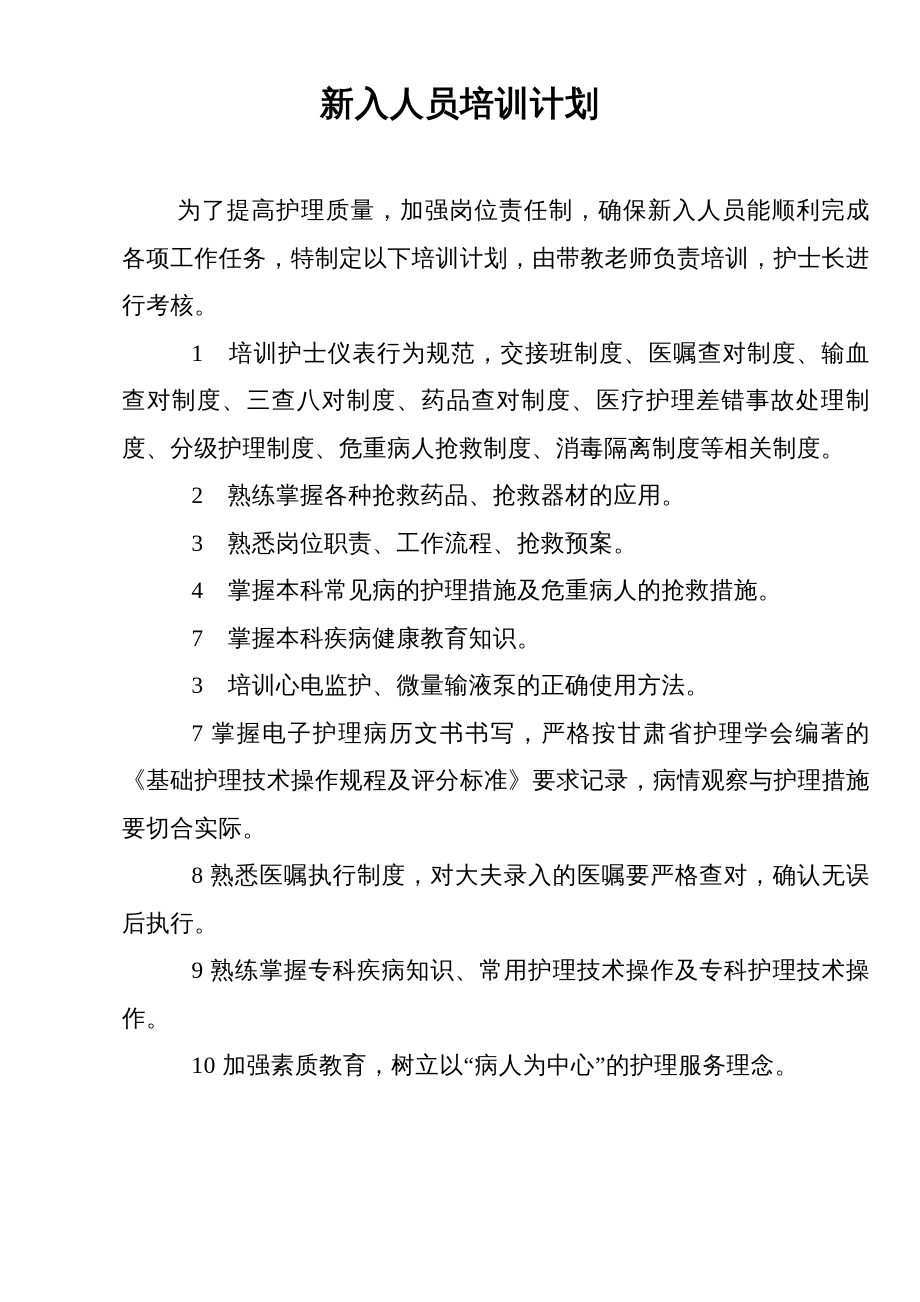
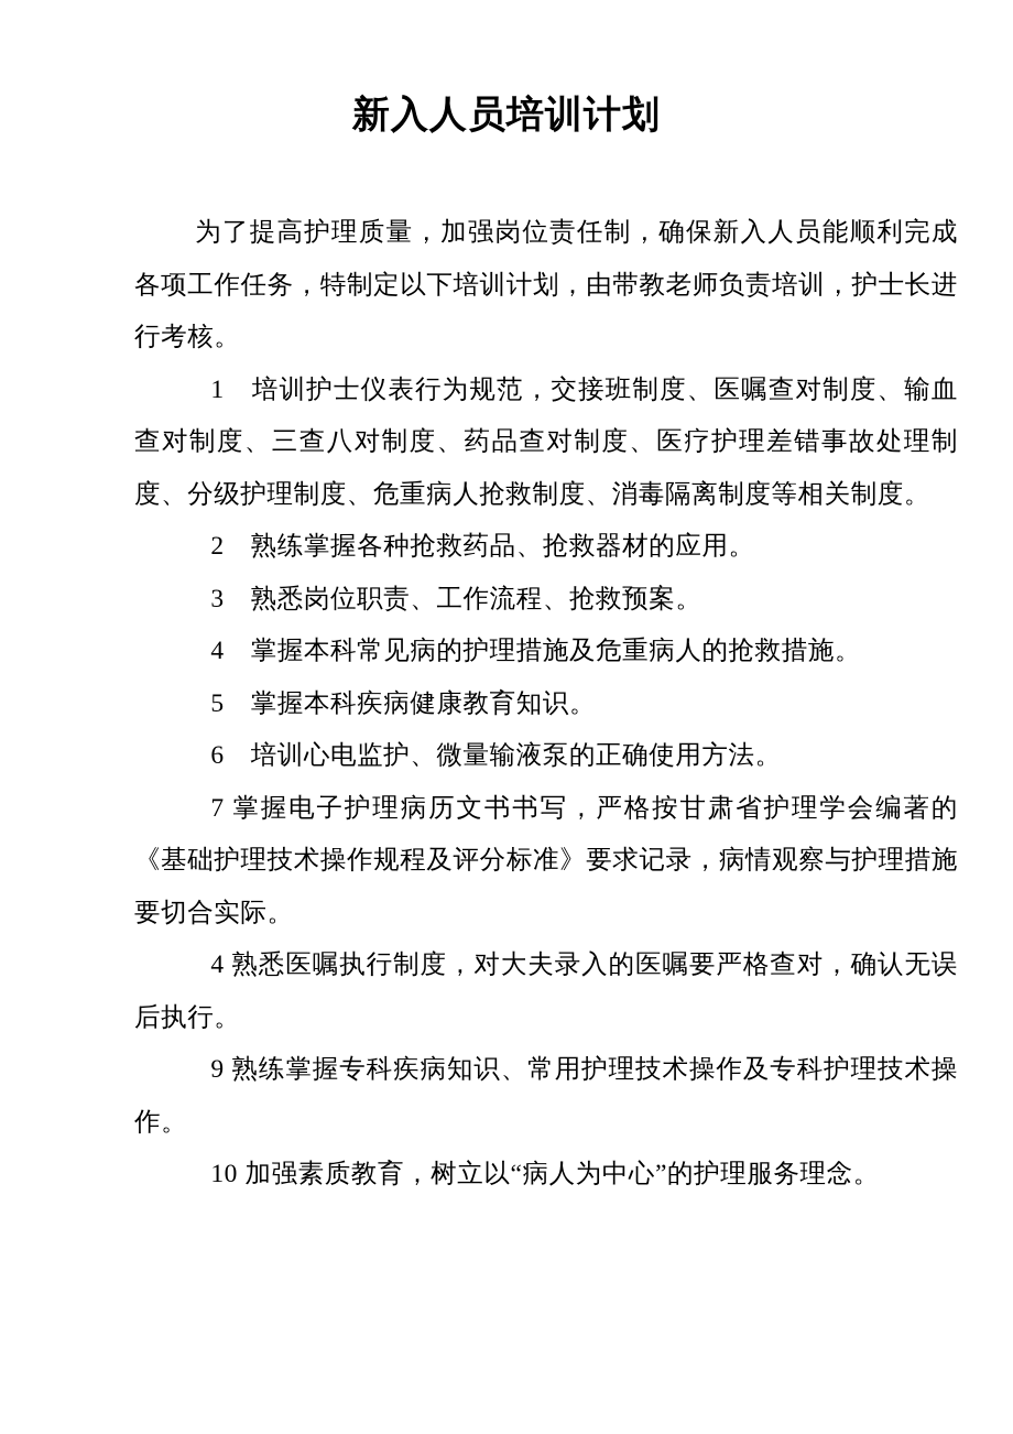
  新入人员培训计划
  为了提高护理质量，加强岗位责任制，确保新入人员能顺利完成各项工作任务，特制定以下培训计划，由带教老师负责培训，护士长进行考核。
  1 培训护士仪表行为规范，交接班制度、医嘱查对制度、输血查对制度、三查八对制度、药品查对制度、医疗护理差错事故处理制度、分级护理制度、危重病人抢救制度、消毒隔离制度等相关制度。
  2 熟练掌握各种抢救药品、抢救器材的应用。
  3 熟悉岗位职责、工作流程、抢救预案。
  4 掌握本科常见病的护理措施及危重病人的抢救措施。
- 7 掌握本科疾病健康教育知识。
+ 5 掌握本科疾病健康教育知识。
- 3 培训心电监护、微量输液泵的正确使用方法。
+ 6 培训心电监护、微量输液泵的正确使用方法。
  7 掌握电子护理病历文书书写，严格按甘肃省护理学会编著的《基础护理技术操作规程及评分标准》要求记录，病情观察与护理措施要切合实际。
- 8 熟悉医嘱执行制度，对大夫录入的医嘱要严格查对，确认无误后执行。
+ 4 熟悉医嘱执行制度，对大夫录入的医嘱要严格查对，确认无误后执行。
  9 熟练掌握专科疾病知识、常用护理技术操作及专科护理技术操作。
  10 加强素质教育，树立以“病人为中心”的护理服务理念。
